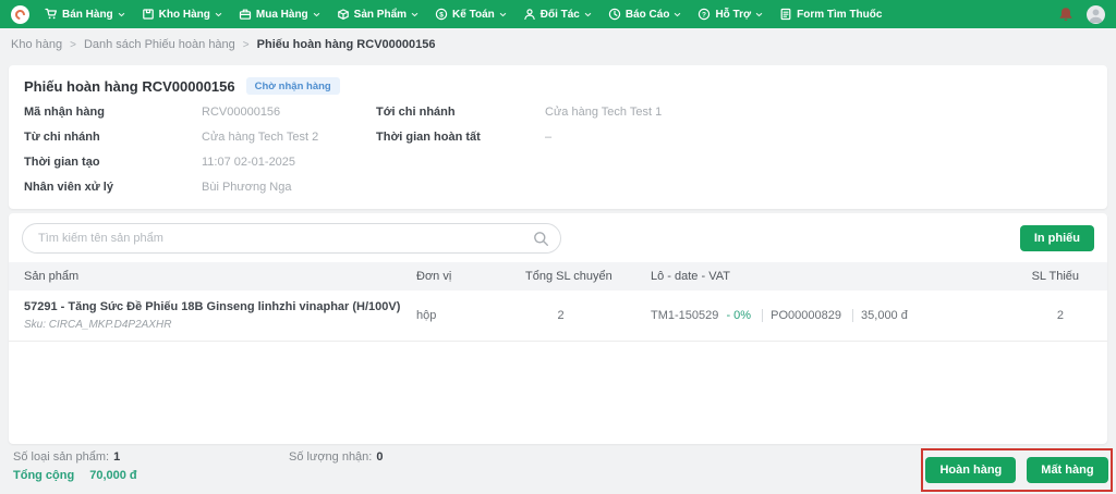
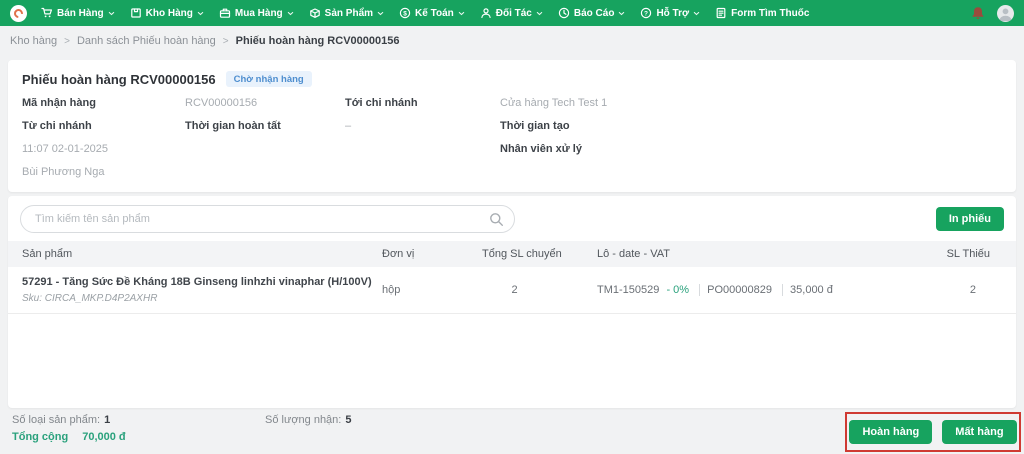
  Bán Hàng
  Kho Hàng
  Mua Hàng
  Sản Phẩm
  Kế Toán
  Đối Tác
  Báo Cáo
  Hỗ Trợ
  Form Tìm Thuốc
  Kho hàng
  >
  Danh sách Phiếu hoàn hàng
  >
  Phiếu hoàn hàng RCV00000156
  Phiếu hoàn hàng RCV00000156
  Chờ nhận hàng
  Mã nhận hàng
  RCV00000156
  Tới chi nhánh
  Cửa hàng Tech Test 1
  Từ chi nhánh
- Cửa hàng Tech Test 2
  Thời gian hoàn tất
  –
  Thời gian tạo
  11:07 02-01-2025
  Nhân viên xử lý
  Bùi Phương Nga
  Tìm kiếm tên sản phẩm
  In phiếu
  Sản phẩm
  Đơn vị
  Tổng SL chuyển
  Lô - date - VAT
  SL Thiếu
- 57291 - Tăng Sức Đề Phiếu 18B Ginseng linhzhi vinaphar (H/100V)
+ 57291 - Tăng Sức Đề Kháng 18B Ginseng linhzhi vinaphar (H/100V)
  Sku: CIRCA_MKP.D4P2AXHR
  hộp
  2
  TM1-150529 - 0% PO00000829 35,000 đ
  2
  Số loại sản phẩm: 1
  Tổng cộng 70,000 đ
- Số lượng nhận: 0
+ Số lượng nhận: 5
  Hoàn hàng
  Mất hàng
